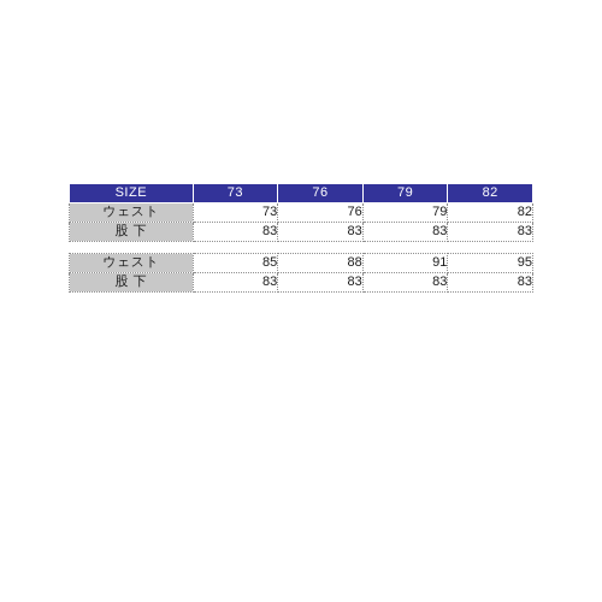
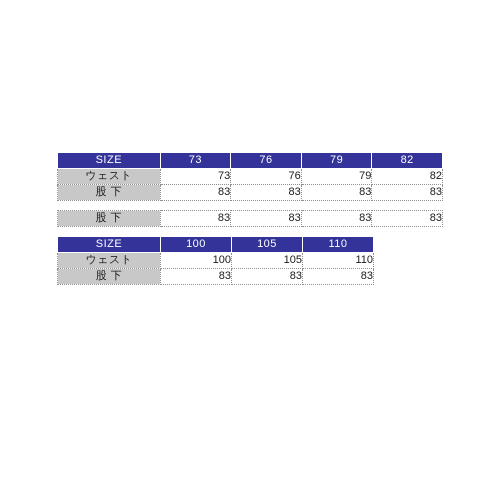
  SIZE	73	76	79	82
  ウェスト	73	76	79	82
  股 下	83	83	83	83
- ウェスト	85	88	91	95
  股 下	83	83	83	83
+ SIZE	100	105	110
+ ウェスト	100	105	110
+ 股 下	83	83	83
